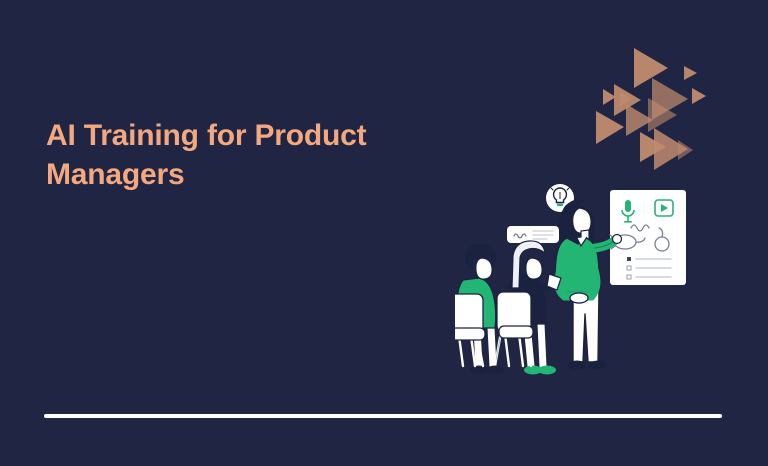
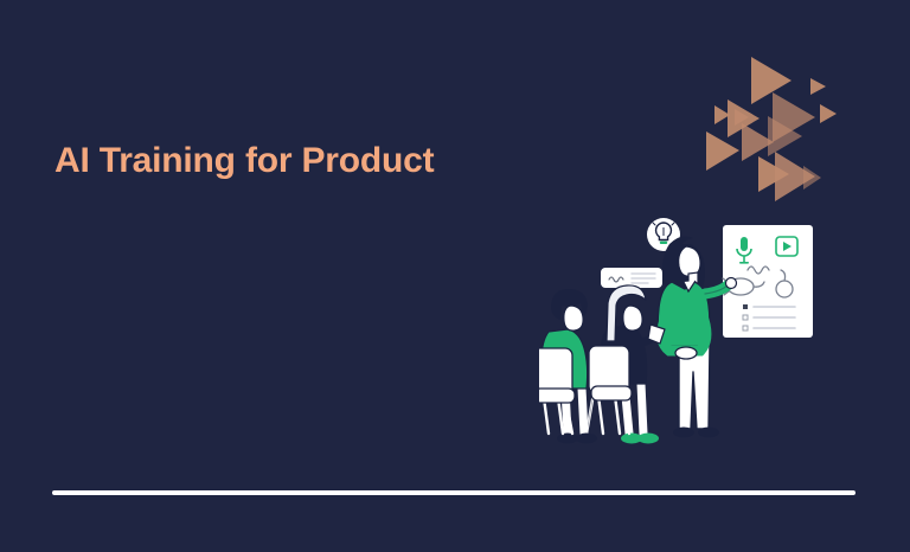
  AI Training for Product
- Managers
